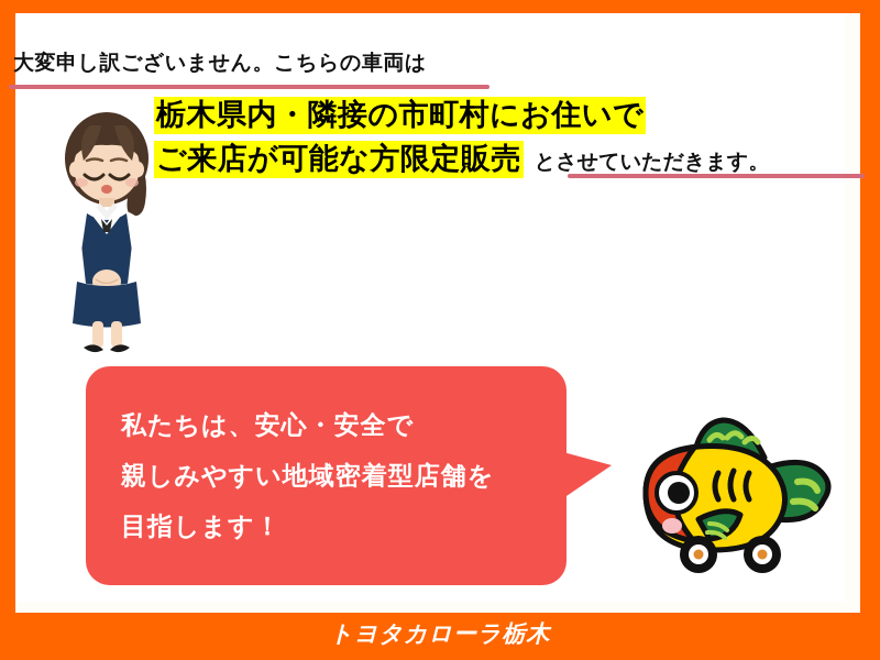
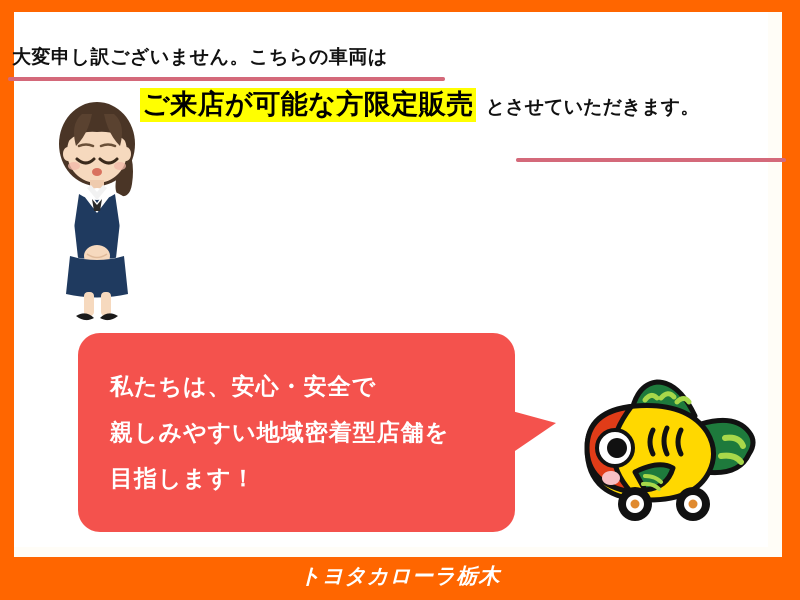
  大変申し訳ございません。こちらの車両は
- 栃木県内・隣接の市町村にお住いで
  ご来店が可能な方限定販売 とさせていただきます。
  私たちは、安心・安全で
  親しみやすい地域密着型店舗を
  目指します！
  トヨタカローラ栃木
